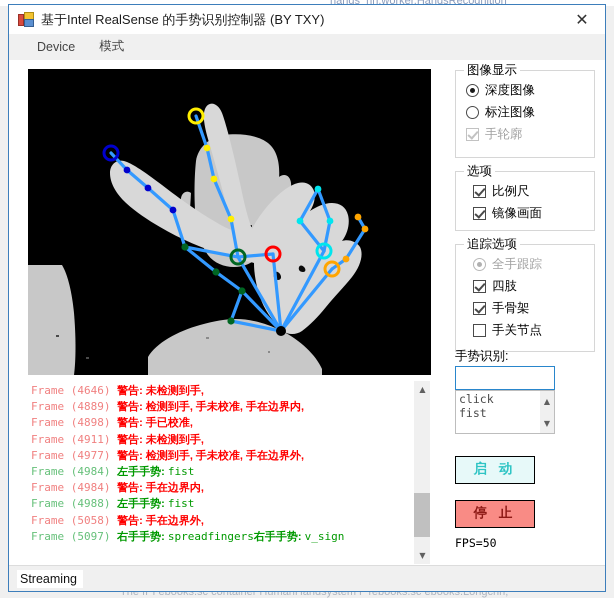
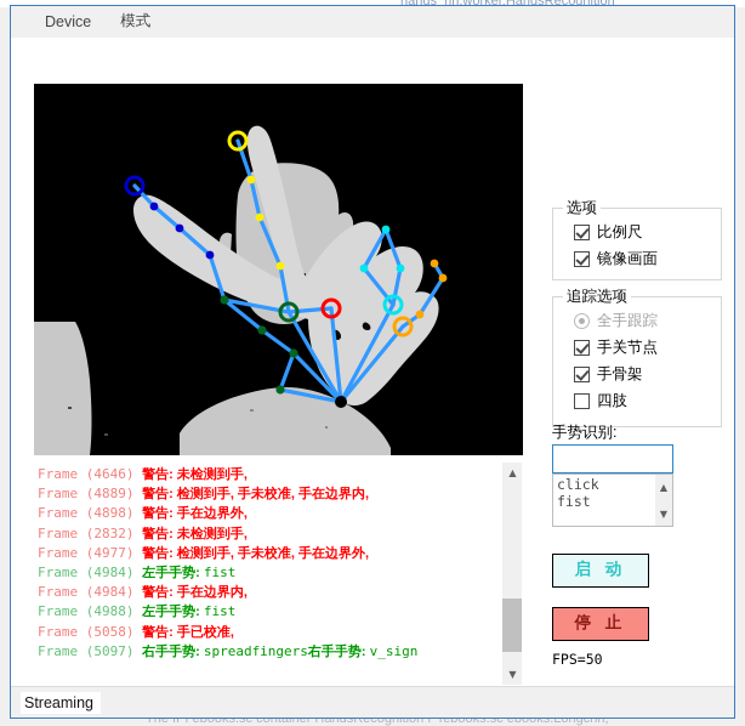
  hands_nn.worker.HandsRecognition
- The IPI ebooks.sc container HumanHandsystem PTebooks.sc ebooks.Longchn;
+ The IPI ebooks.sc container HandsRecognition PTebooks.sc ebooks.Longchn;
- 基于Intel RealSense 的手势识别控制器 (BY TXY)
- ✕
  Device
  模式
  Frame (4646) 警告: 未检测到手,
  Frame (4889) 警告: 检测到手, 手未校准, 手在边界内,
- Frame (4898) 警告: 手已校准,
+ Frame (4898) 警告: 手在边界外,
- Frame (4911) 警告: 未检测到手,
+ Frame (2832) 警告: 未检测到手,
  Frame (4977) 警告: 检测到手, 手未校准, 手在边界外,
  Frame (4984) 左手手势: fist
  Frame (4984) 警告: 手在边界内,
  Frame (4988) 左手手势: fist
- Frame (5058) 警告: 手在边界外,
+ Frame (5058) 警告: 手已校准,
  Frame (5097) 右手手势: spreadfingers右手手势: v_sign
  ▲
  ▼
- 图像显示
- 深度图像
- 标注图像
- 手轮廓
  选项
  比例尺
  镜像画面
  追踪选项
  全手跟踪
- 四肢
+ 手关节点
  手骨架
- 手关节点
+ 四肢
  手势识别:
  click
  fist
  ▲
  ▼
  启 动
  停 止
  FPS=50
  Streaming
